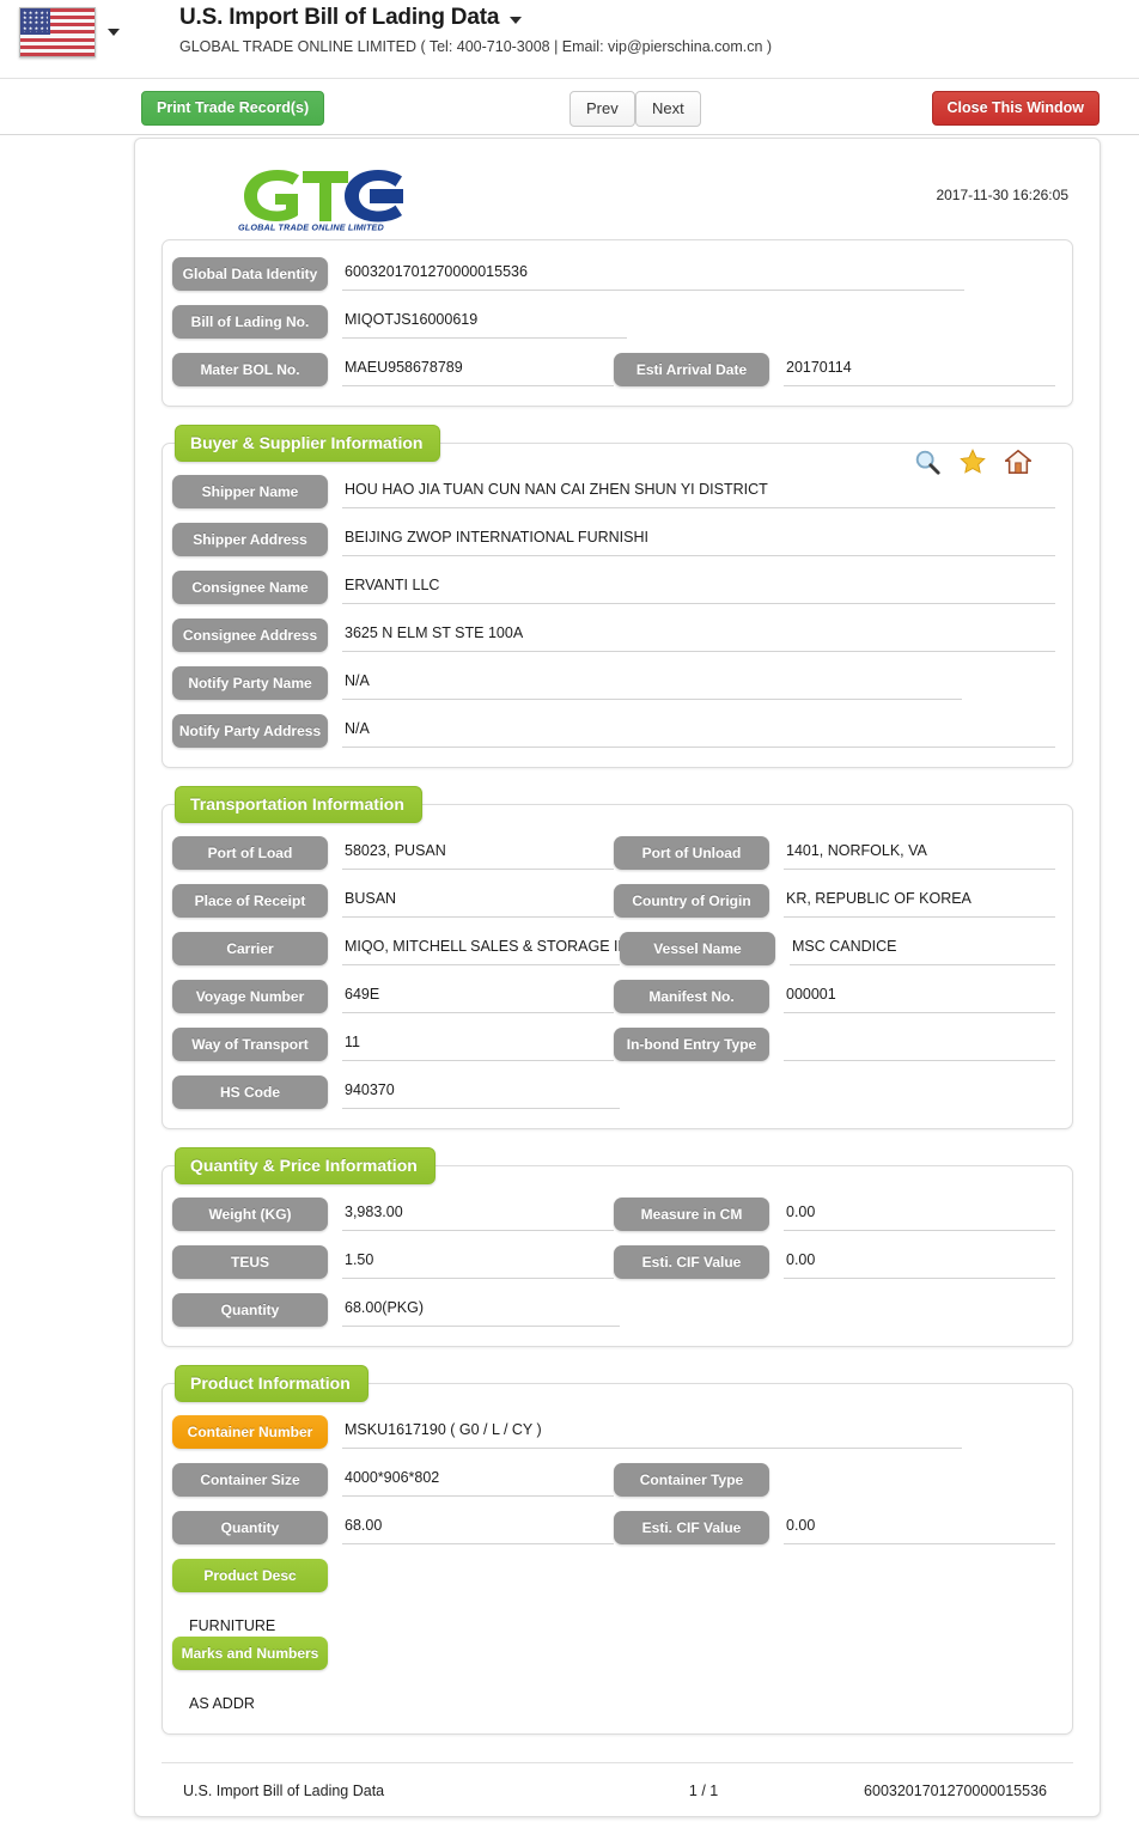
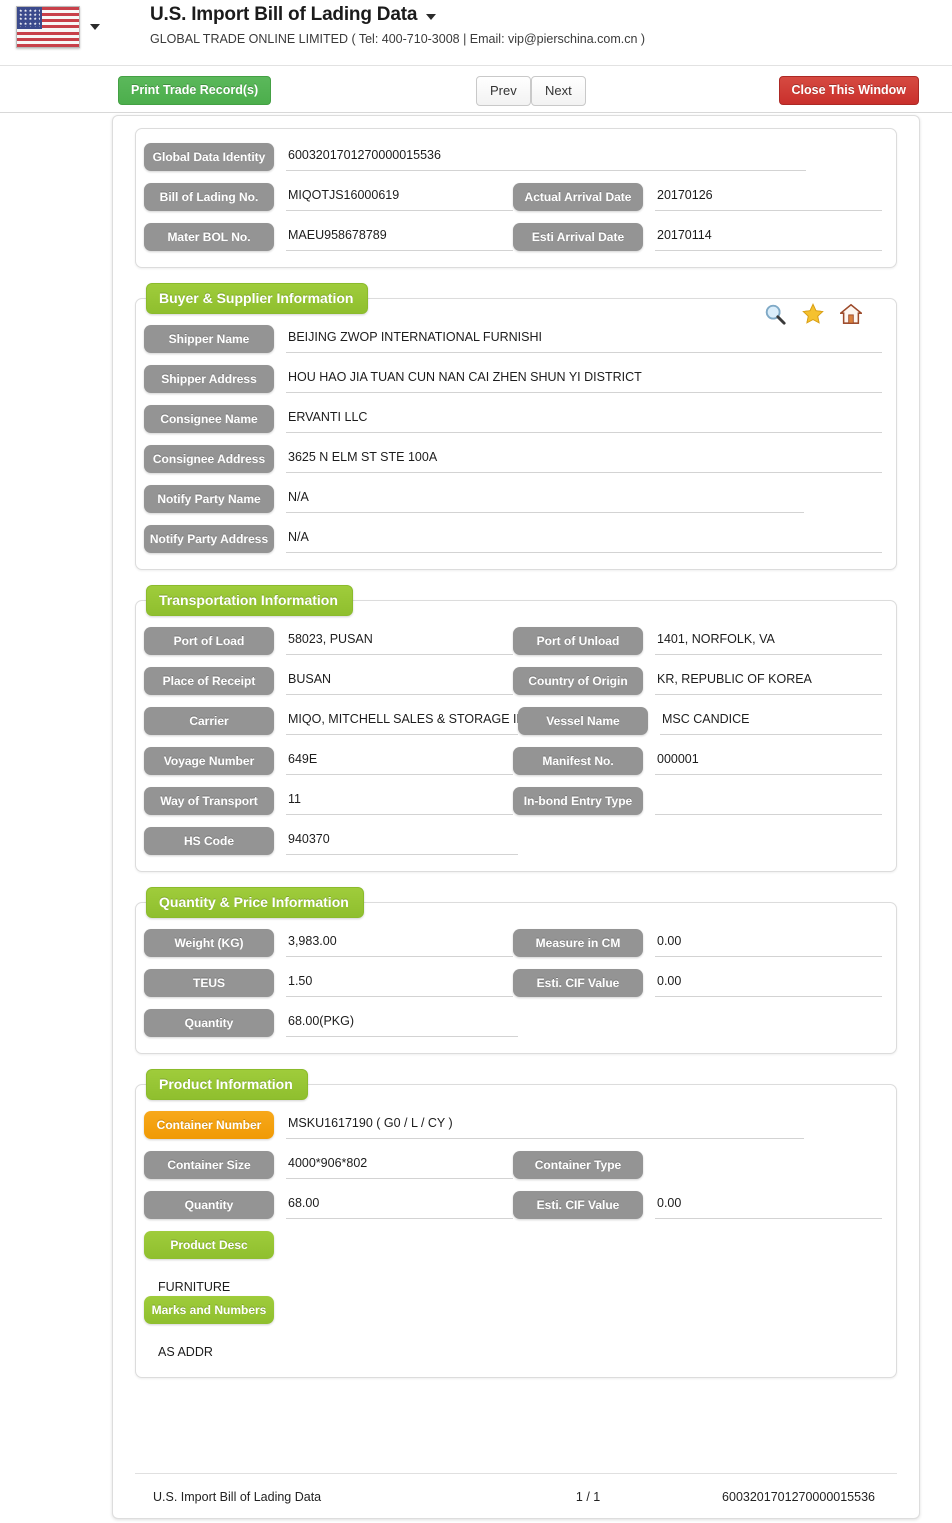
  U.S. Import Bill of Lading Data
  GLOBAL TRADE ONLINE LIMITED ( Tel: 400-710-3008 | Email: vip@pierschina.com.cn )
  Print Trade Record(s)
  Prev
  Next
  Close This Window
- GLOBAL TRADE ONLINE LIMITED
- 2017-11-30 16:26:05
  Global Data Identity
  6003201701270000015536
  Bill of Lading No.
  MIQOTJS16000619
+ Actual Arrival Date
+ 20170126
  Mater BOL No.
  MAEU958678789
  Esti Arrival Date
  20170114
  Buyer & Supplier Information
  Shipper Name
- HOU HAO JIA TUAN CUN NAN CAI ZHEN SHUN YI DISTRICT
+ BEIJING ZWOP INTERNATIONAL FURNISHI
  Shipper Address
- BEIJING ZWOP INTERNATIONAL FURNISHI
+ HOU HAO JIA TUAN CUN NAN CAI ZHEN SHUN YI DISTRICT
  Consignee Name
  ERVANTI LLC
  Consignee Address
  3625 N ELM ST STE 100A
  Notify Party Name
  N/A
  Notify Party Address
  N/A
  Transportation Information
  Port of Load
  58023, PUSAN
  Port of Unload
  1401, NORFOLK, VA
  Place of Receipt
  BUSAN
  Country of Origin
  KR, REPUBLIC OF KOREA
  Carrier
  MIQO, MITCHELL SALES & STORAGE I
  Vessel Name
  MSC CANDICE
  Voyage Number
  649E
  Manifest No.
  000001
  Way of Transport
  11
  In-bond Entry Type
  HS Code
  940370
  Quantity & Price Information
  Weight (KG)
  3,983.00
  Measure in CM
  0.00
  TEUS
  1.50
  Esti. CIF Value
  0.00
  Quantity
  68.00(PKG)
  Product Information
  Container Number
  MSKU1617190 ( G0 / L / CY )
  Container Size
  4000*906*802
  Container Type
  Quantity
  68.00
  Esti. CIF Value
  0.00
  Product Desc
  FURNITURE
  Marks and Numbers
  AS ADDR
  U.S. Import Bill of Lading Data
  1 / 1
  6003201701270000015536
